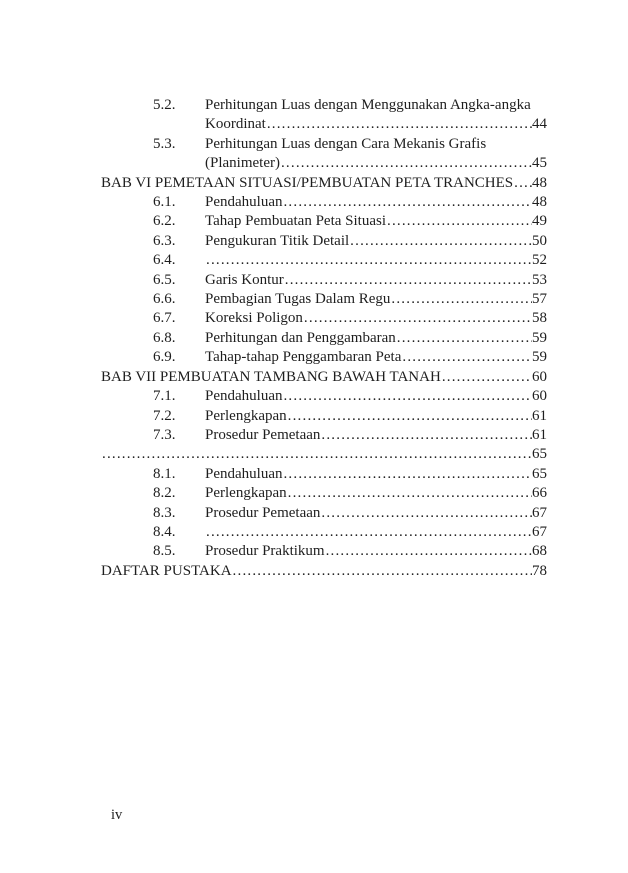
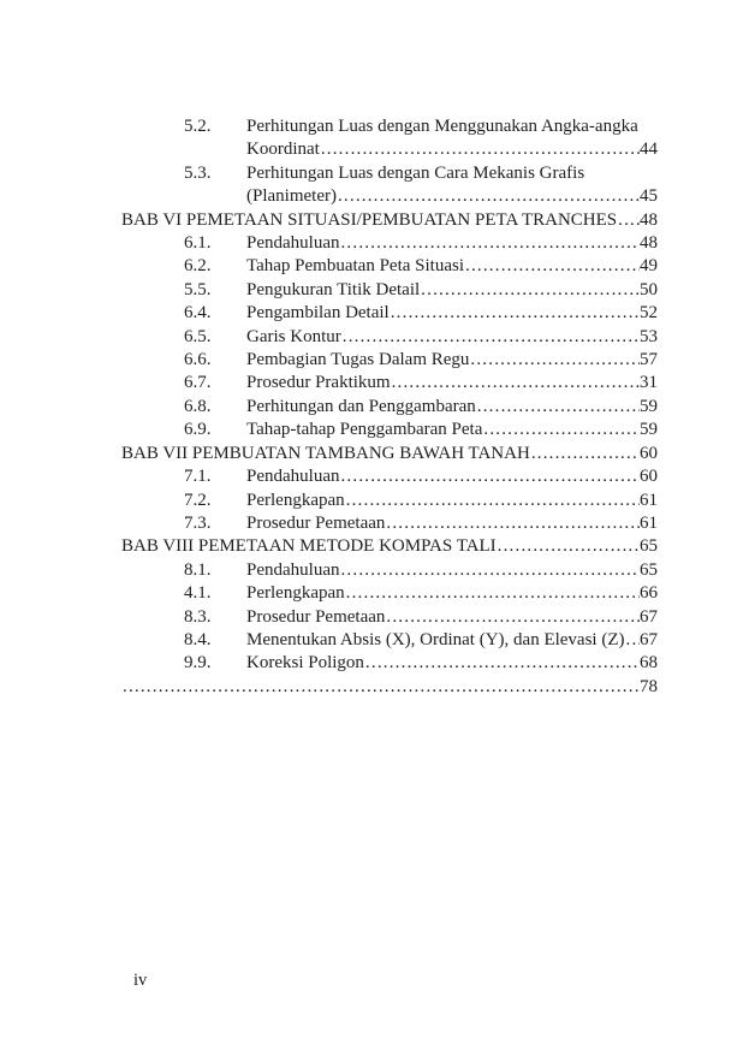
  5.2.
  Perhitungan Luas dengan Menggunakan Angka-angka
  Koordinat
  44
  5.3.
  Perhitungan Luas dengan Cara Mekanis Grafis
  (Planimeter)
  45
  BAB VI PEMETAAN SITUASI/PEMBUATAN PETA TRANCHES
  48
  6.1.
  Pendahuluan
  48
  6.2.
  Tahap Pembuatan Peta Situasi
  49
- 6.3.
+ 5.5.
  Pengukuran Titik Detail
  50
  6.4.
+ Pengambilan Detail
  52
  6.5.
  Garis Kontur
  53
  6.6.
  Pembagian Tugas Dalam Regu
  57
  6.7.
- Koreksi Poligon
+ Prosedur Praktikum
- 58
+ 31
  6.8.
  Perhitungan dan Penggambaran
  59
  6.9.
  Tahap-tahap Penggambaran Peta
  59
  BAB VII PEMBUATAN TAMBANG BAWAH TANAH
  60
  7.1.
  Pendahuluan
  60
  7.2.
  Perlengkapan
  61
  7.3.
  Prosedur Pemetaan
  61
+ BAB VIII PEMETAAN METODE KOMPAS TALI
  65
  8.1.
  Pendahuluan
  65
- 8.2.
+ 4.1.
  Perlengkapan
  66
  8.3.
  Prosedur Pemetaan
  67
  8.4.
+ Menentukan Absis (X), Ordinat (Y), dan Elevasi (Z)
  67
- 8.5.
+ 9.9.
- Prosedur Praktikum
+ Koreksi Poligon
  68
- DAFTAR PUSTAKA
  78
  iv
